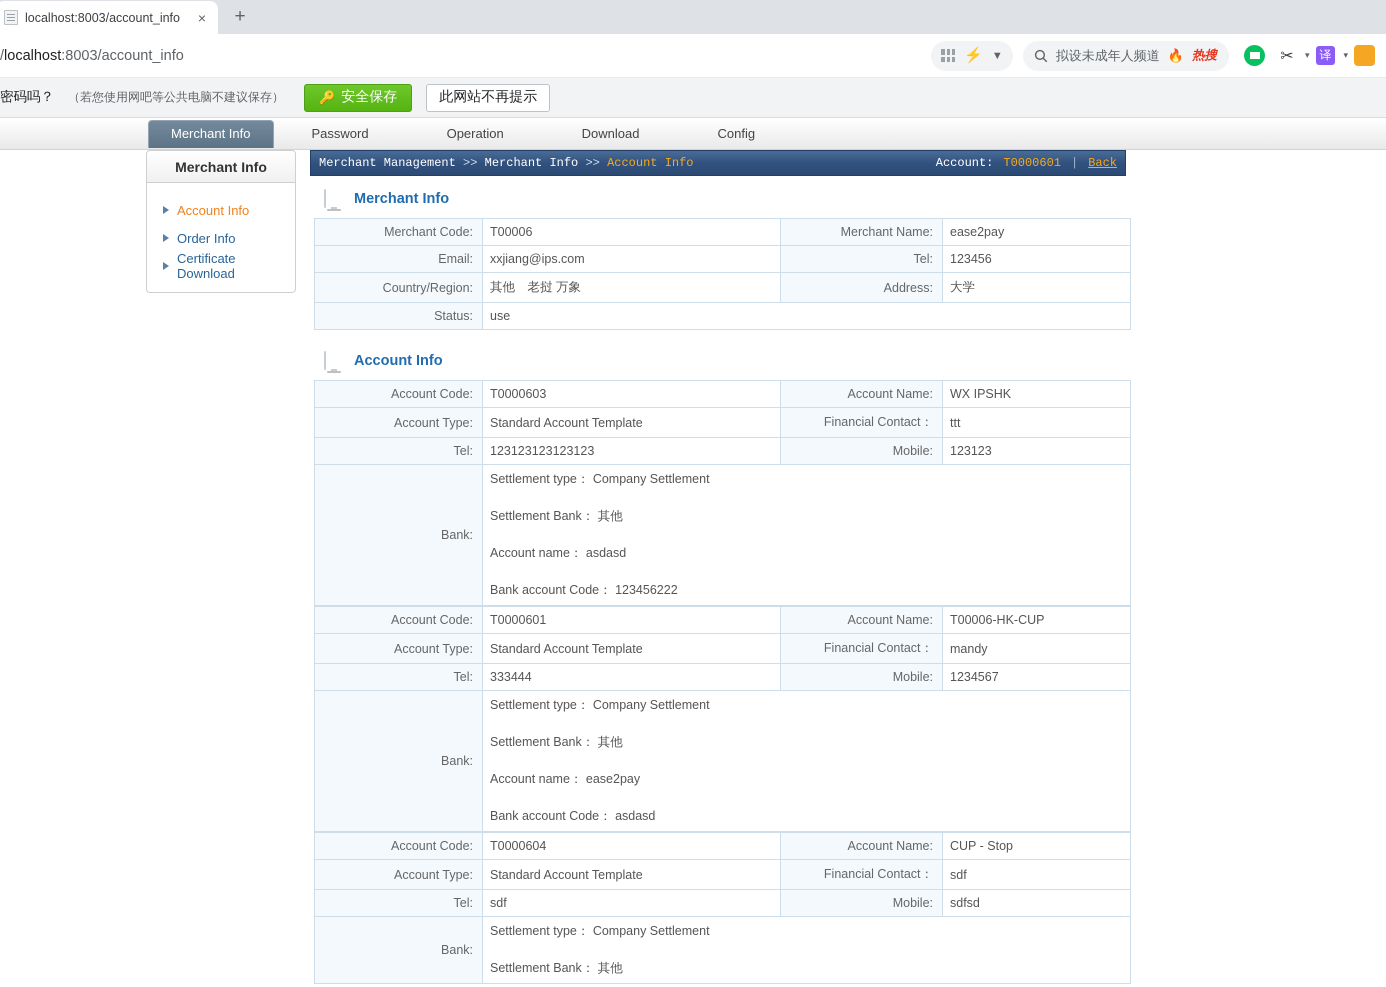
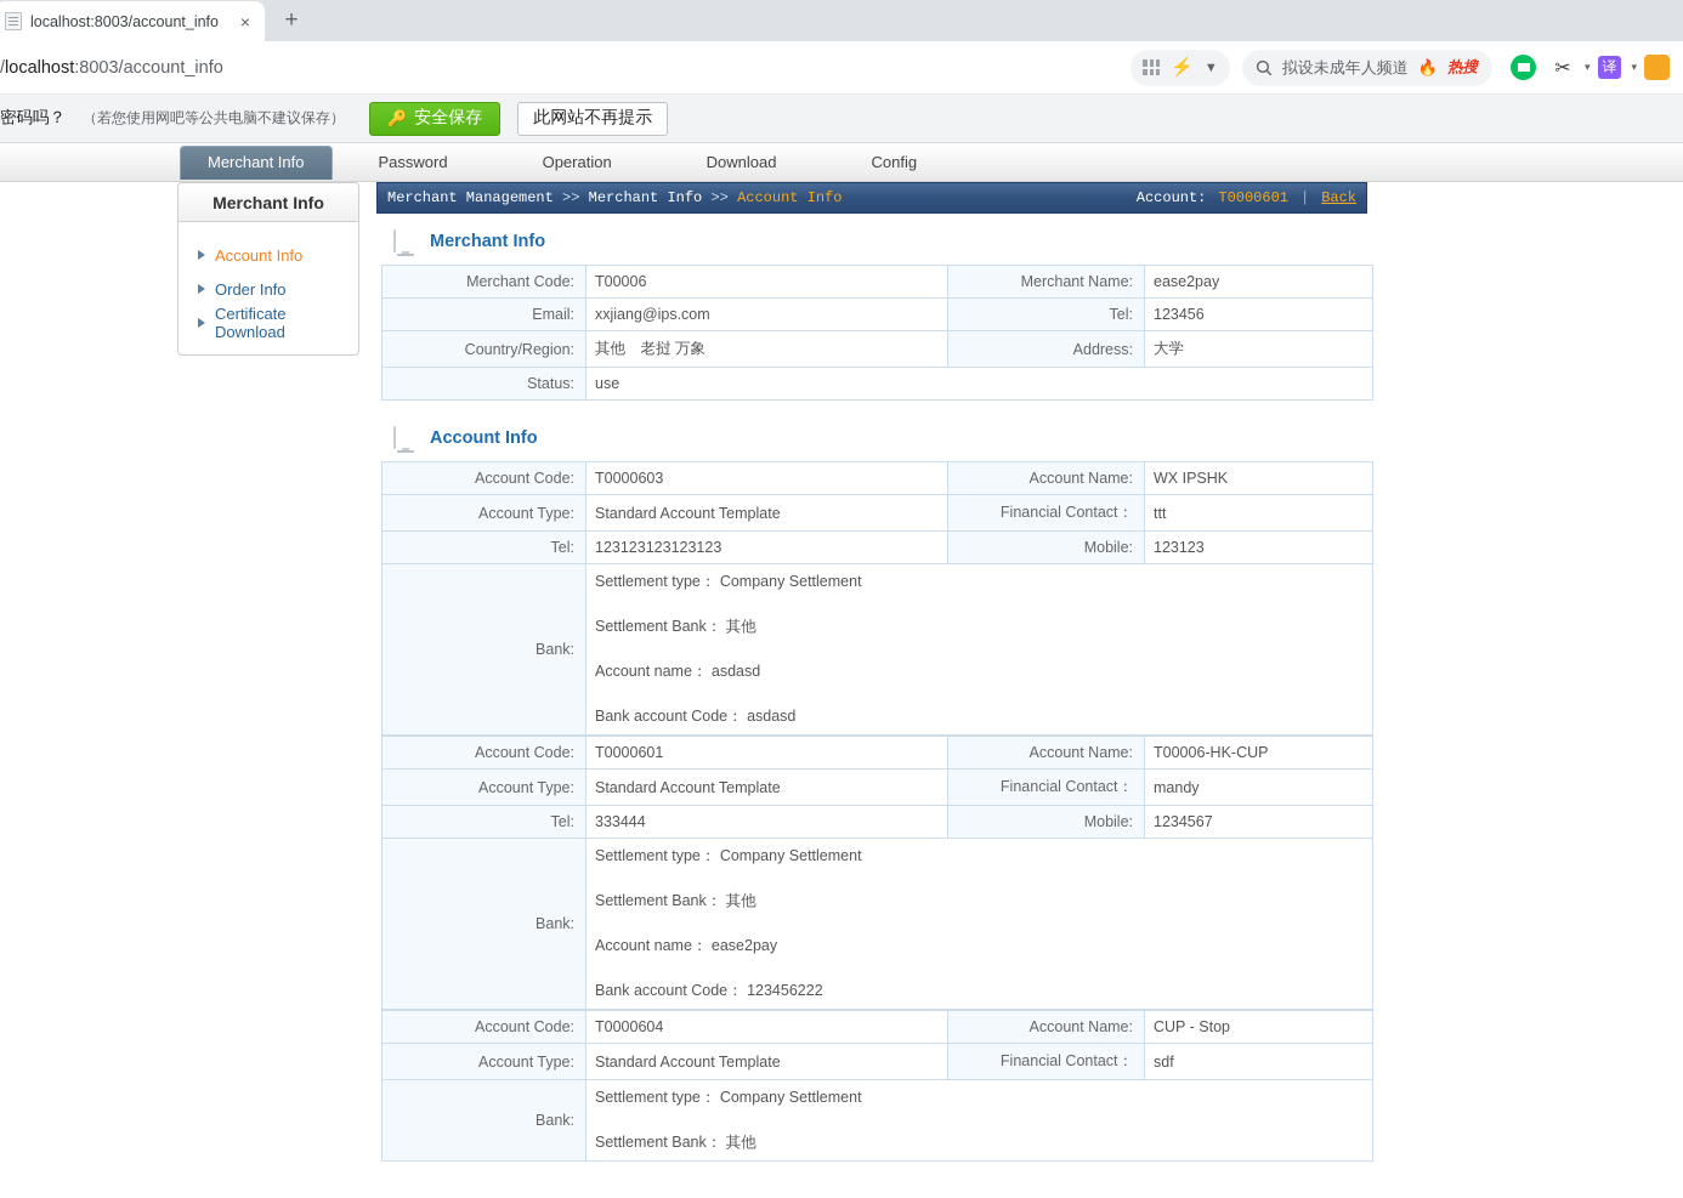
  localhost:8003/account_info
  ×
  +
  /
  localhost
  :8003/account_info
  ⚡
  ▼
  拟设未成年人频道
  🔥
  热搜
  ✂
  ▾
  译
  ▾
  密码吗？
  （若您使用网吧等公共电脑不建议保存）
  🔑
  安全保存
  此网站不再提示
  Merchant Info
  Password
  Operation
  Download
  Config
  Merchant Info
  Account Info
  Order Info
  Certificate Download
  Merchant Management >> Merchant Info >> Account Info
  Account:
  T0000601
  |
  Back
  Merchant Info
  Merchant Code:	T00006	Merchant Name:	ease2pay
  Email:	xxjiang@ips.com	Tel:	123456
  Country/Region:	其他 老挝 万象	Address:	大学
  Status:	use
  Account Info
  Account Code:	T0000603	Account Name:	WX IPSHK
  Account Type:	Standard Account Template	Financial Contact：	ttt
  Tel:	123123123123123	Mobile:	123123
- Bank:	Settlement type： Company Settlement Settlement Bank： 其他 Account name： asdasd Bank account Code： 123456222
+ Bank:	Settlement type： Company Settlement Settlement Bank： 其他 Account name： asdasd Bank account Code： asdasd
  Account Code:	T0000601	Account Name:	T00006-HK-CUP
  Account Type:	Standard Account Template	Financial Contact：	mandy
  Tel:	333444	Mobile:	1234567
- Bank:	Settlement type： Company Settlement Settlement Bank： 其他 Account name： ease2pay Bank account Code： asdasd
+ Bank:	Settlement type： Company Settlement Settlement Bank： 其他 Account name： ease2pay Bank account Code： 123456222
  Account Code:	T0000604	Account Name:	CUP - Stop
  Account Type:	Standard Account Template	Financial Contact：	sdf
- Tel:	sdf	Mobile:	sdfsd
  Bank:	Settlement type： Company Settlement Settlement Bank： 其他
